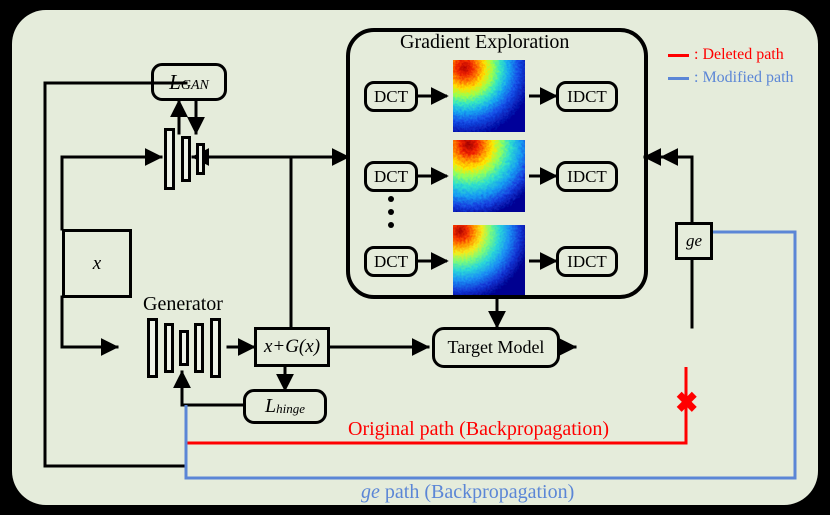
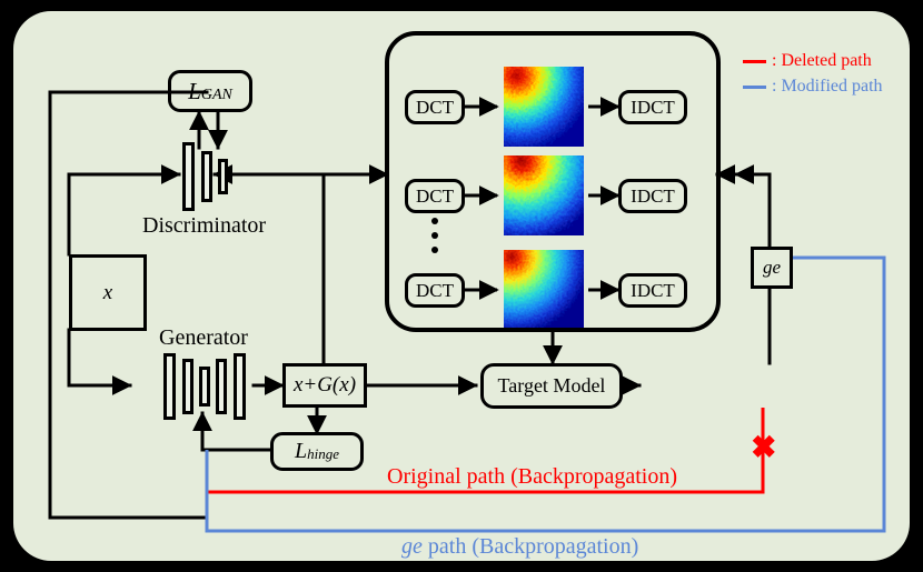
  L
  GAN
+ Discriminator
  x
  Generator
  x+G(x)
  L
  hinge
- Gradient Exploration
  DCT
  DCT
  DCT
  IDCT
  IDCT
  IDCT
  ge
  Target Model
  ✖
  Original path (Backpropagation)
  ge path (Backpropagation)
  : Deleted path
  : Modified path
